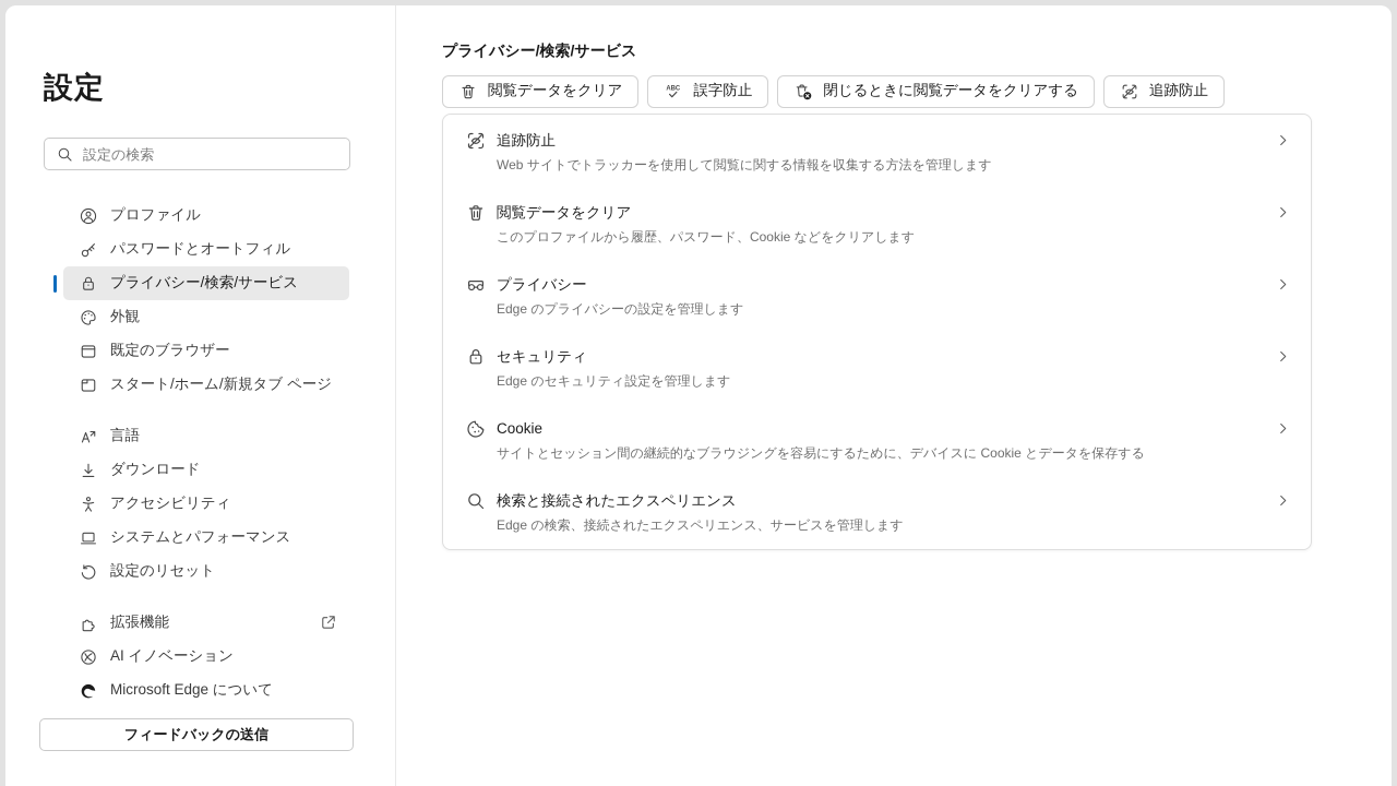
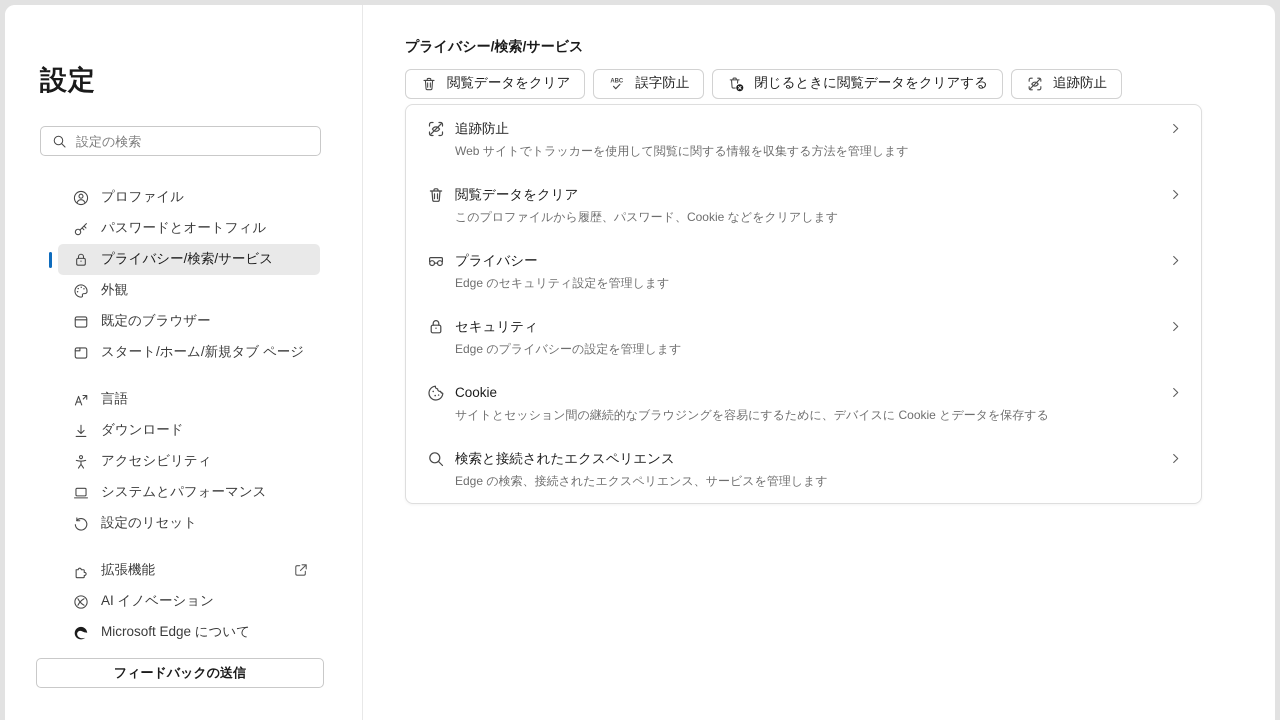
  設定
  設定の検索
  プロファイル
  パスワードとオートフィル
  プライバシー/検索/サービス
  外観
  既定のブラウザー
  スタート/ホーム/新規タブ ページ
  言語
  ダウンロード
  アクセシビリティ
  システムとパフォーマンス
  設定のリセット
  拡張機能
  AI イノベーション
  Microsoft Edge について
  フィードバックの送信
  プライバシー/検索/サービス
  閲覧データをクリア
  誤字防止
  閉じるときに閲覧データをクリアする
  追跡防止
  追跡防止
  Web サイトでトラッカーを使用して閲覧に関する情報を収集する方法を管理します
  閲覧データをクリア
  このプロファイルから履歴、パスワード、Cookie などをクリアします
  プライバシー
- Edge のプライバシーの設定を管理します
+ Edge のセキュリティ設定を管理します
  セキュリティ
- Edge のセキュリティ設定を管理します
+ Edge のプライバシーの設定を管理します
  Cookie
  サイトとセッション間の継続的なブラウジングを容易にするために、デバイスに Cookie とデータを保存する
  検索と接続されたエクスペリエンス
  Edge の検索、接続されたエクスペリエンス、サービスを管理します
